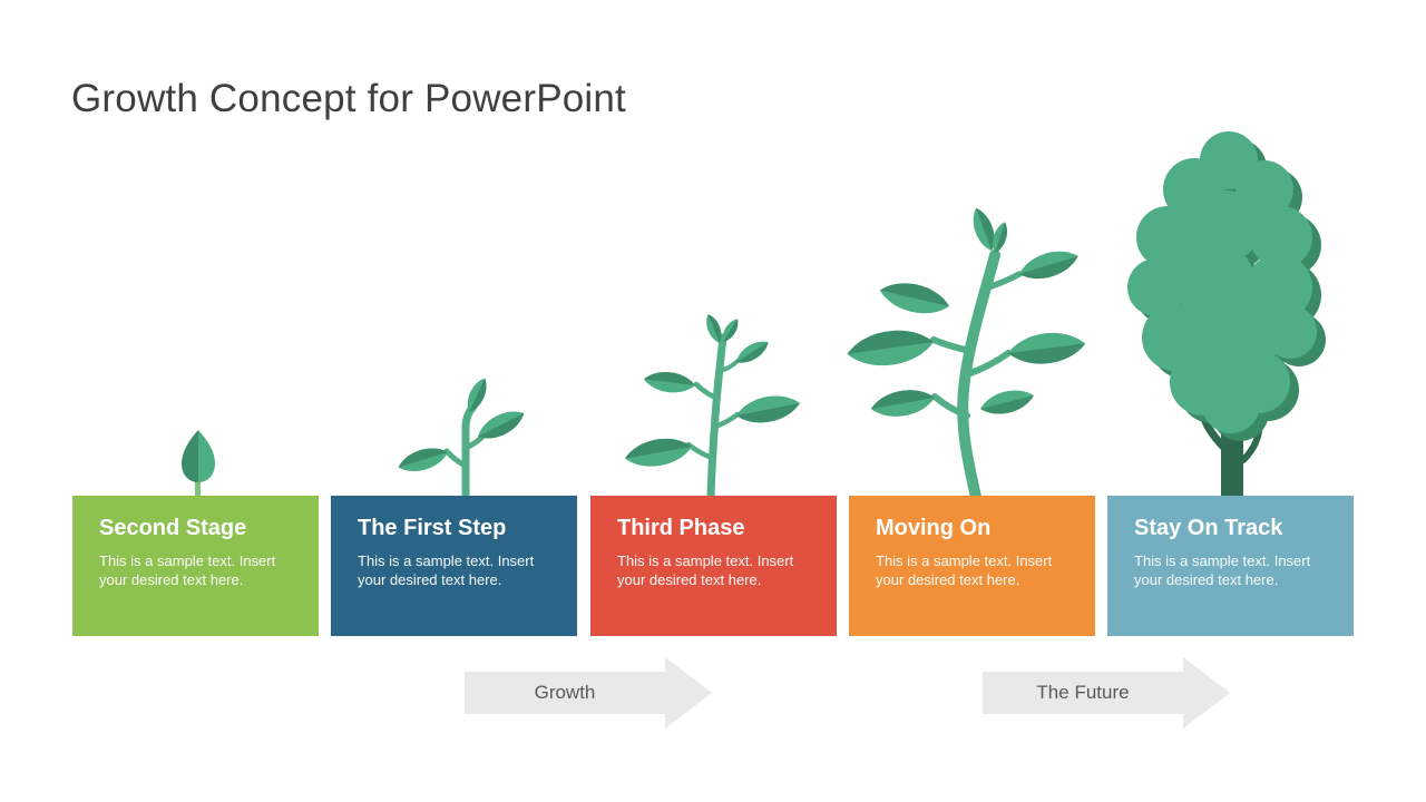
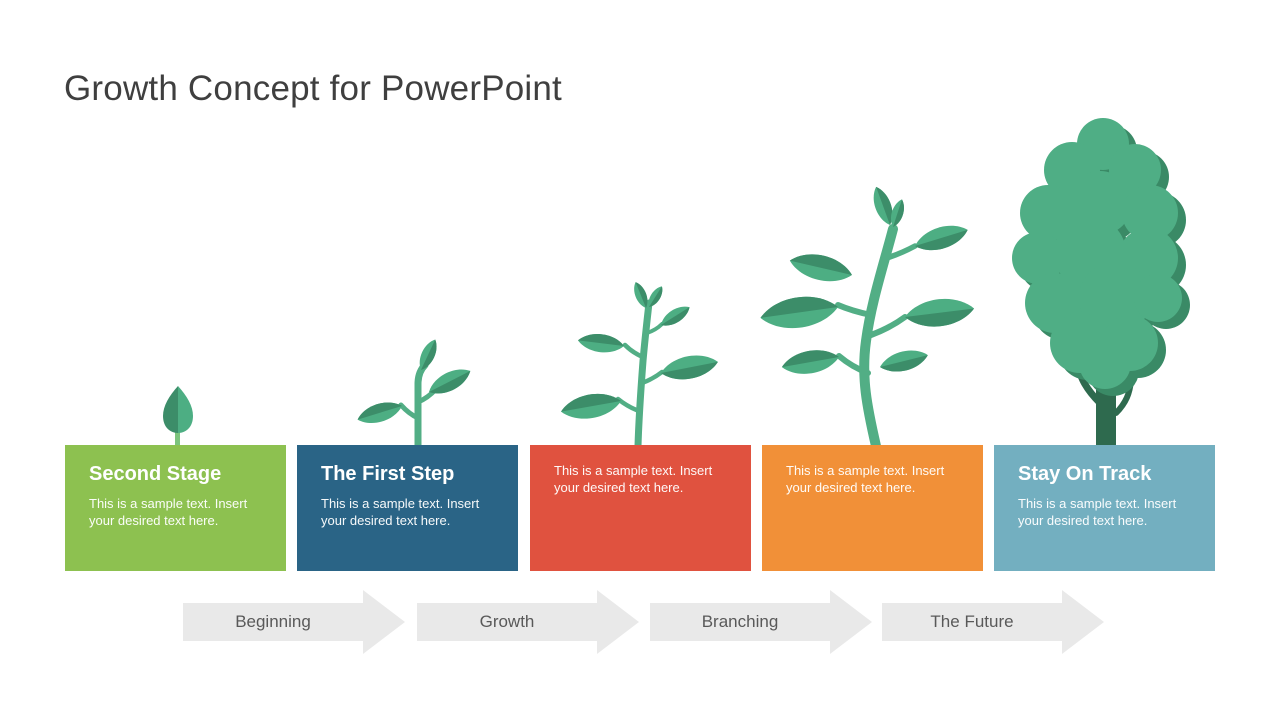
  Growth Concept for PowerPoint
  Second Stage
  This is a sample text. Insert your desired text here.
  The First Step
  This is a sample text. Insert your desired text here.
- Third Phase
  This is a sample text. Insert your desired text here.
- Moving On
  This is a sample text. Insert your desired text here.
  Stay On Track
  This is a sample text. Insert your desired text here.
+ Beginning
  Growth
+ Branching
  The Future
